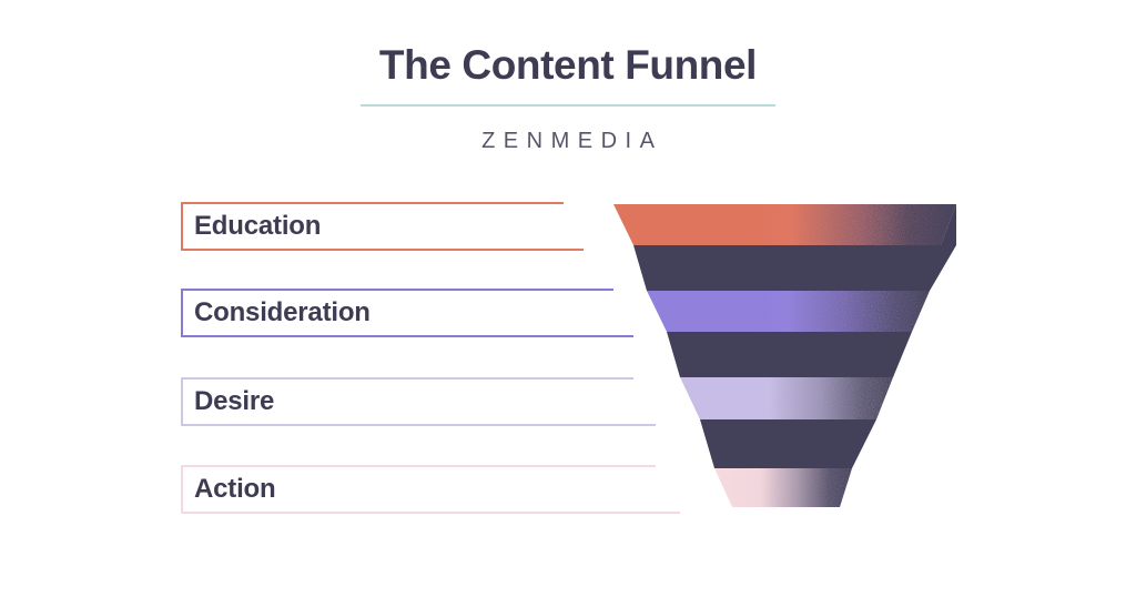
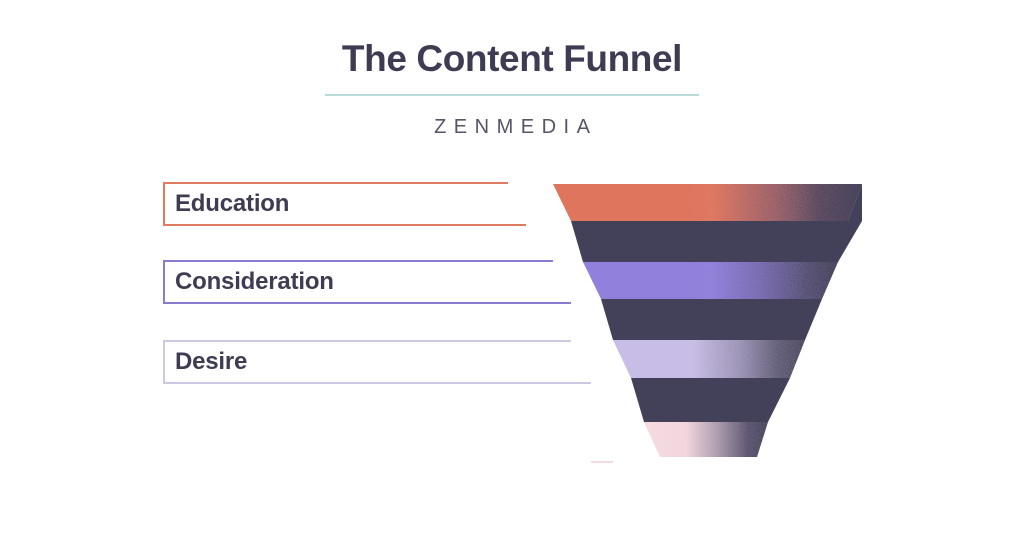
  The Content Funnel
  ZENMEDIA
  Education
  Consideration
  Desire
- Action
